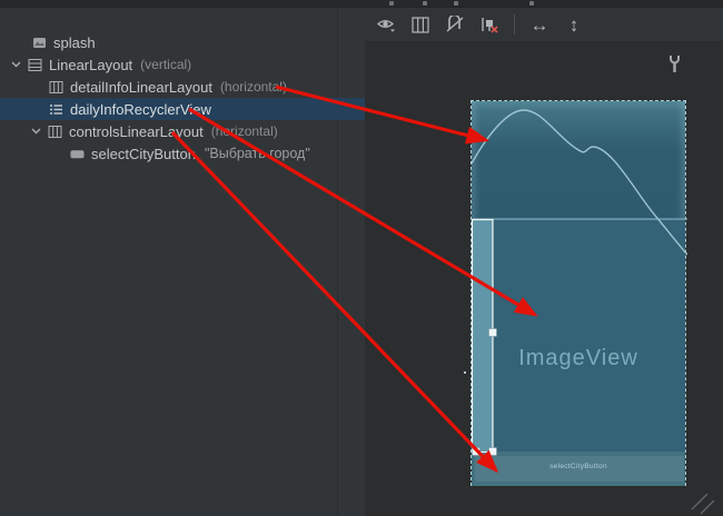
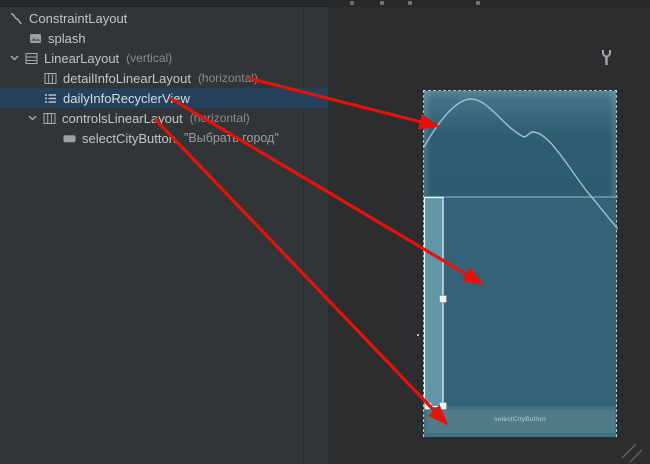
+ ConstraintLayout
  splash
  LinearLayout
  (vertical)
  detailInfoLinearLayout
  (horizonta)
  dailyInfoRecyclerVew
  controlsLinearLayout
  (hrizontal)
  selectCityButto
  "Выбрат город"
- ↔
- ↕
- ImageView
